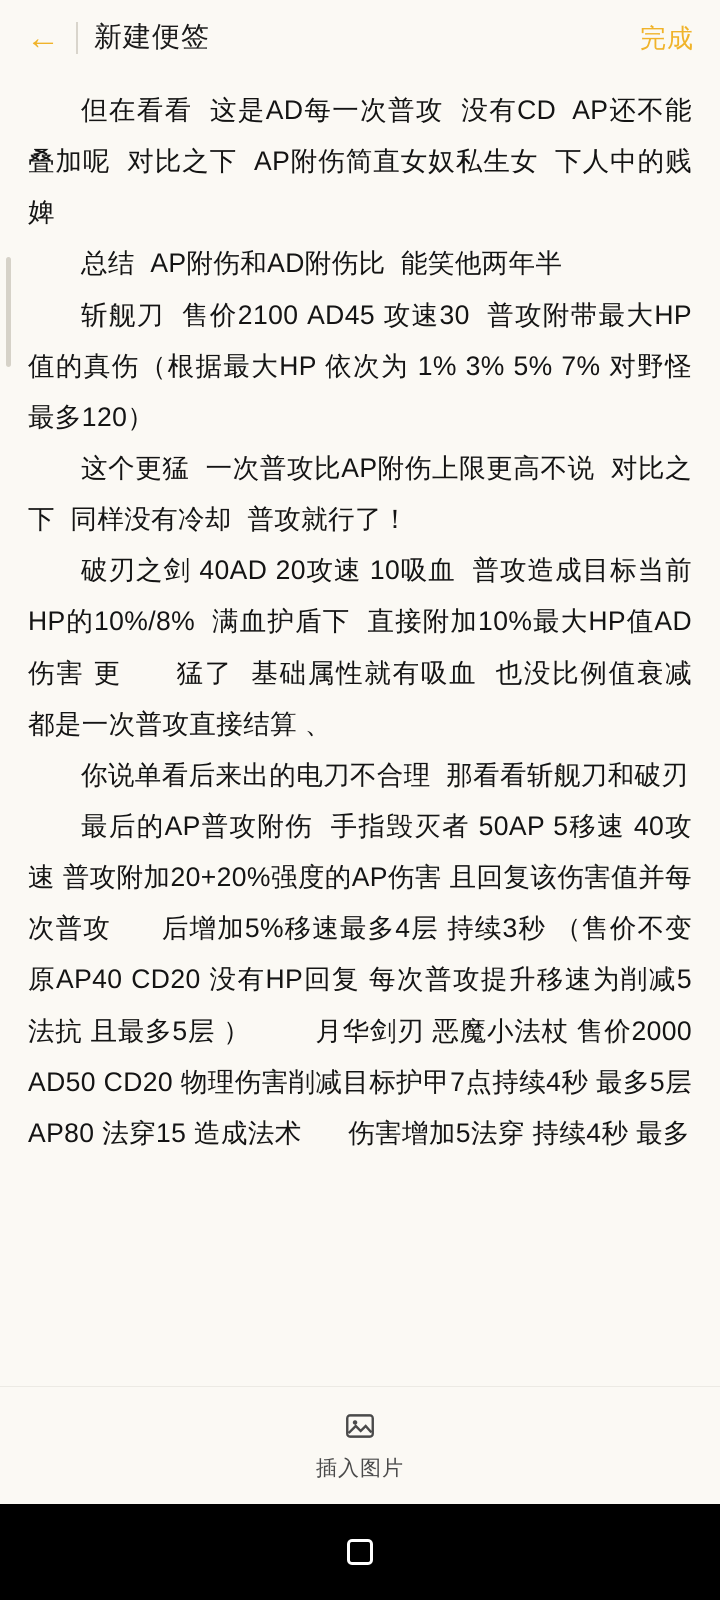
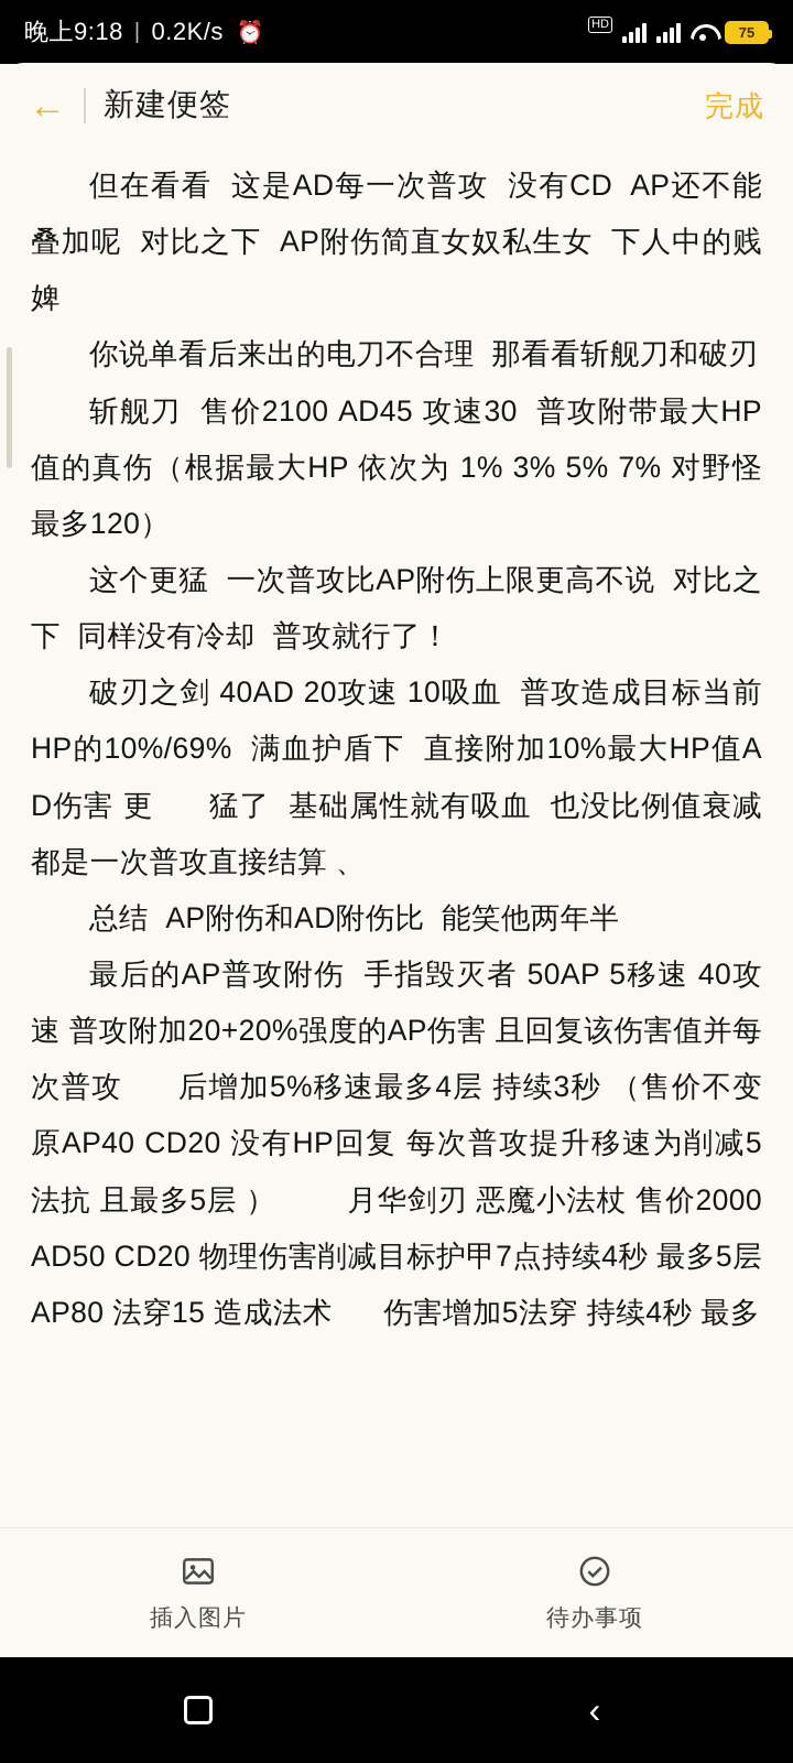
+ 晚上9:18
+ |
+ 0.2K/s
+ ⏰
+ HD
+ 75
  ←
  新建便签
  完成
  但在看看 这是AD每一次普攻 没有CD AP还不能叠加呢 对比之下 AP附伤简直女奴私生女 下人中的贱婢
- 总结 AP附伤和AD附伤比 能笑他两年半
+ 你说单看后来出的电刀不合理 那看看斩舰刀和破刃
  斩舰刀 售价2100 AD45 攻速30 普攻附带最大HP值的真伤（根据最大HP 依次为 1% 3% 5% 7% 对野怪最多120）
  这个更猛 一次普攻比AP附伤上限更高不说 对比之下 同样没有冷却 普攻就行了！
- 破刃之剑 40AD 20攻速 10吸血 普攻造成目标当前HP的10%/8% 满血护盾下 直接附加10%最大HP值AD伤害 更 猛了 基础属性就有吸血 也没比例值衰减 都是一次普攻直接结算 、
+ 破刃之剑 40AD 20攻速 10吸血 普攻造成目标当前HP的10%/69% 满血护盾下 直接附加10%最大HP值AD伤害 更 猛了 基础属性就有吸血 也没比例值衰减 都是一次普攻直接结算 、
- 你说单看后来出的电刀不合理 那看看斩舰刀和破刃
+ 总结 AP附伤和AD附伤比 能笑他两年半
  最后的AP普攻附伤 手指毁灭者 50AP 5移速 40攻速 普攻附加20+20%强度的AP伤害 且回复该伤害值并每次普攻 后增加5%移速最多4层 持续3秒 （售价不变 原AP40 CD20 没有HP回复 每次普攻提升移速为削减5法抗 且最多5层 ） 月华剑刃 恶魔小法杖 售价2000 AD50 CD20 物理伤害削减目标护甲7点持续4秒 最多5层 AP80 法穿15 造成法术 伤害增加5法穿 持续4秒 最多
  插入图片
+ 待办事项
+ ‹
